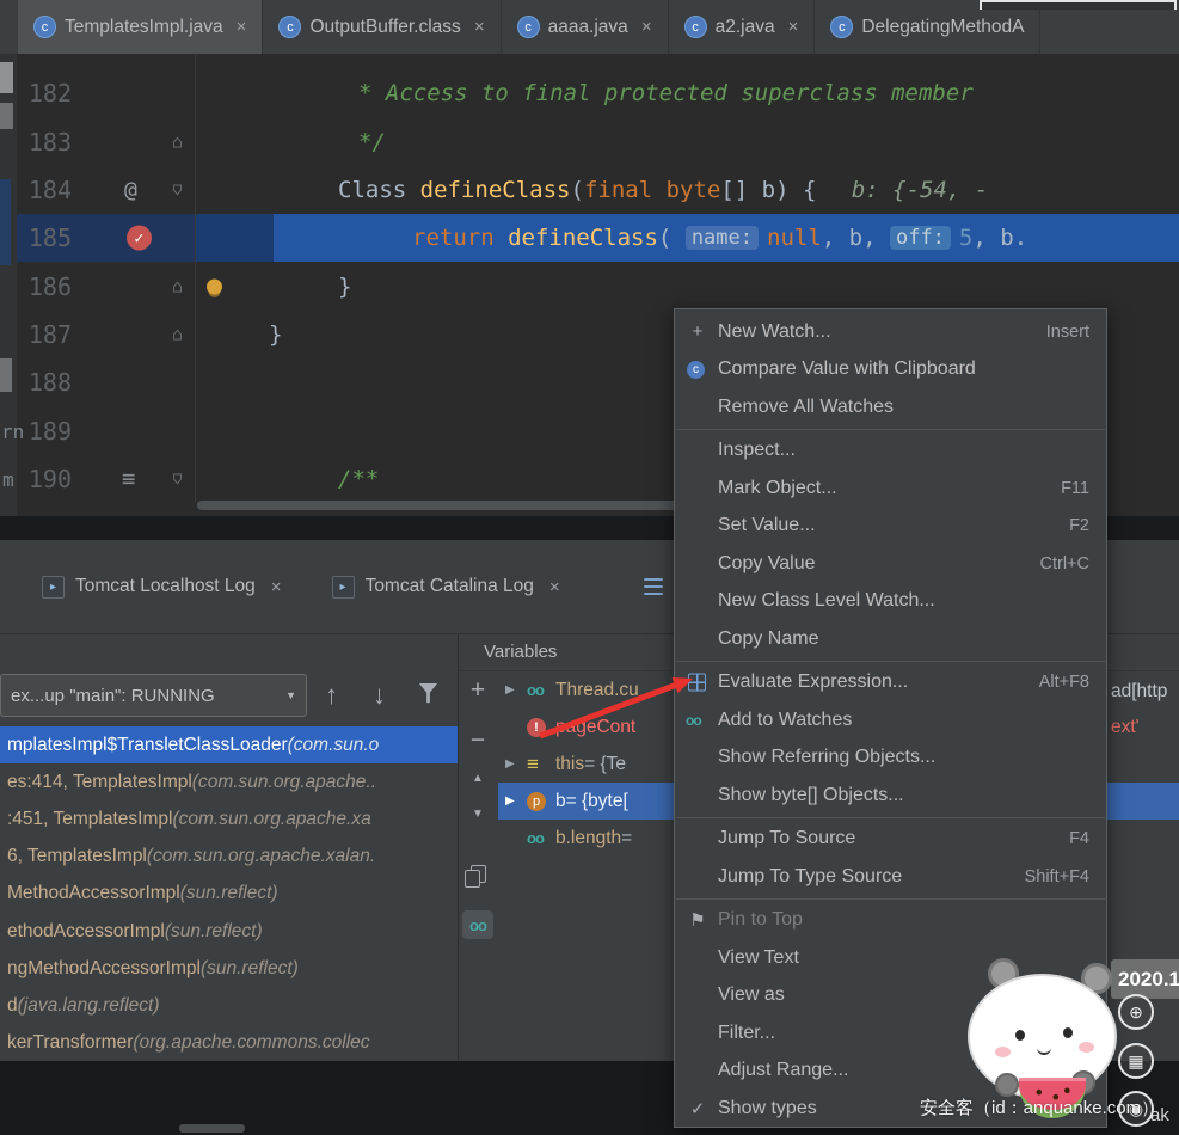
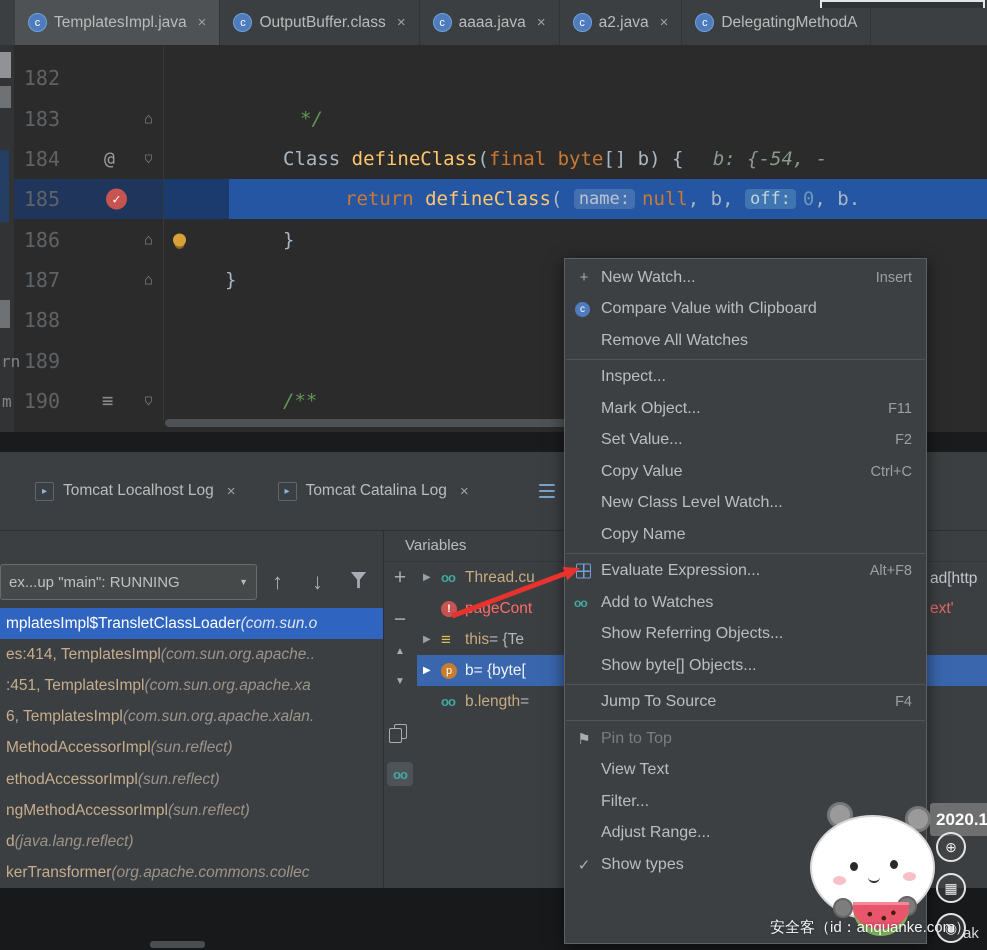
  c
  TemplatesImpl.java
  ×
  c
  OutputBuffer.class
  ×
  c
  aaaa.java
  ×
  c
  a2.java
  ×
  c
  DelegatingMethodA
  182
- * Access to final protected superclass member
  183
  ⌂
  */
  184
  @
  Class
  defineClass
  (
  final byte
  [] b) {
  b: {-54, -
  185
  ✓
  return
  defineClass
  (
  name:
  null
  , b,
  off:
- 5
+ 0
  , b.
  186
  ⌂
  }
  187
  ⌂
  }
  188
  189
  190
  ≡
  /**
  rn
  m
  ▸
  Tomcat Localhost Log
  ×
  ▸
  Tomcat Catalina Log
  ×
  Variables
  ex...up "main": RUNNING
  ▼
  ↑
  ↓
  mplatesImpl$TransletClassLoader
  (com.sun.o
  es:414, TemplatesImpl
  (com.sun.org.apache..
  :451, TemplatesImpl
  (com.sun.org.apache.xa
  6, TemplatesImpl
  (com.sun.org.apache.xalan.
  MethodAccessorImpl
  (sun.reflect)
  ethodAccessorImpl
  (sun.reflect)
  ngMethodAccessorImpl
  (sun.reflect)
  d
  (java.lang.reflect)
  kerTransformer
  (org.apache.commons.collec
  +
  −
  ▲
  ▼
  oo
  ▶
  oo
  Thread.cu
  !
  geCont
  ▶
  ≡
  this
  = {Te
  ▶
  p
  b
  = {byte[
  oo
  b.length
  =
  ad[http
  ext'
  +
  New Watch...
  Insert
  c
  Compare Value with Clipboard
  Remove All Watches
  Inspect...
  Mark Object...
  F11
  Set Value...
  F2
  Copy Value
  Ctrl+C
  New Class Level Watch...
  Copy Name
  Evaluate Expression...
  Alt+F8
  oo
  Add to Watches
  Show Referring Objects...
  Show byte[] Objects...
  Jump To Source
  F4
- Jump To Type Source
- Shift+F4
  ⚑
  Pin to Top
  View Text
- View as
  Filter...
  Adjust Range...
  ✓
  Show types
  2020.1
  ⊕
  ▦
  ◉
  安全客（id：anquanke.com）
  ak
